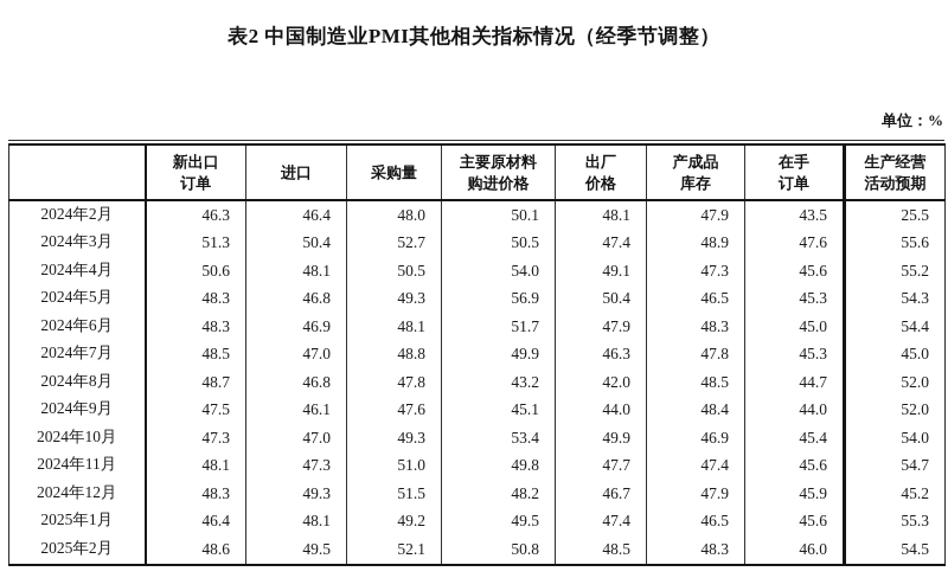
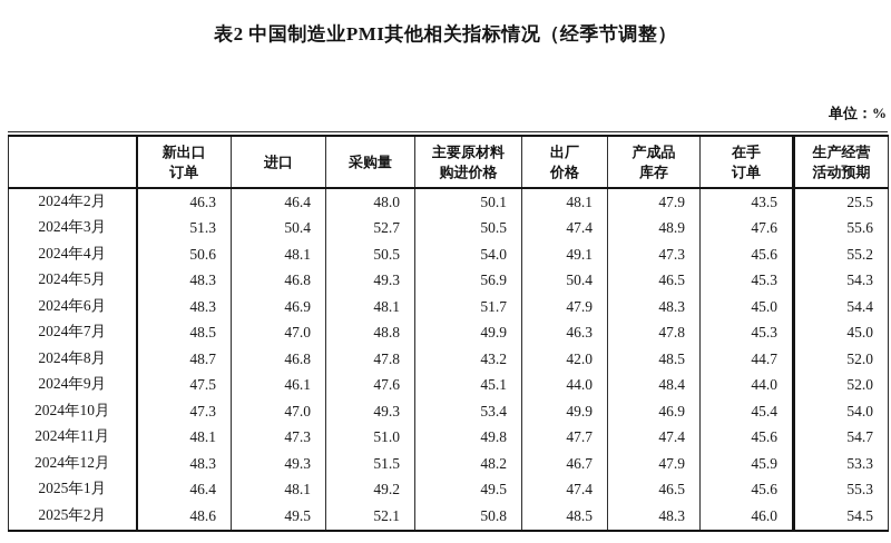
  表2 中国制造业PMI其他相关指标情况（经季节调整）
  单位：%
  	新出口 订单	进口	采购量	主要原材料 购进价格	出厂 价格	产成品 库存	在手 订单	生产经营 活动预期
  2024年2月	46.3	46.4	48.0	50.1	48.1	47.9	43.5	25.5
  2024年3月	51.3	50.4	52.7	50.5	47.4	48.9	47.6	55.6
  2024年4月	50.6	48.1	50.5	54.0	49.1	47.3	45.6	55.2
  2024年5月	48.3	46.8	49.3	56.9	50.4	46.5	45.3	54.3
  2024年6月	48.3	46.9	48.1	51.7	47.9	48.3	45.0	54.4
  2024年7月	48.5	47.0	48.8	49.9	46.3	47.8	45.3	45.0
  2024年8月	48.7	46.8	47.8	43.2	42.0	48.5	44.7	52.0
  2024年9月	47.5	46.1	47.6	45.1	44.0	48.4	44.0	52.0
  2024年10月	47.3	47.0	49.3	53.4	49.9	46.9	45.4	54.0
  2024年11月	48.1	47.3	51.0	49.8	47.7	47.4	45.6	54.7
- 2024年12月	48.3	49.3	51.5	48.2	46.7	47.9	45.9	45.2
+ 2024年12月	48.3	49.3	51.5	48.2	46.7	47.9	45.9	53.3
  2025年1月	46.4	48.1	49.2	49.5	47.4	46.5	45.6	55.3
  2025年2月	48.6	49.5	52.1	50.8	48.5	48.3	46.0	54.5
